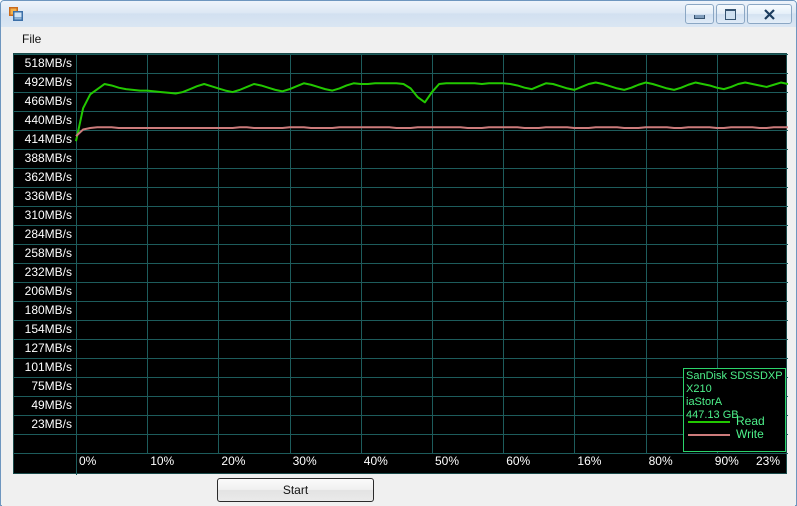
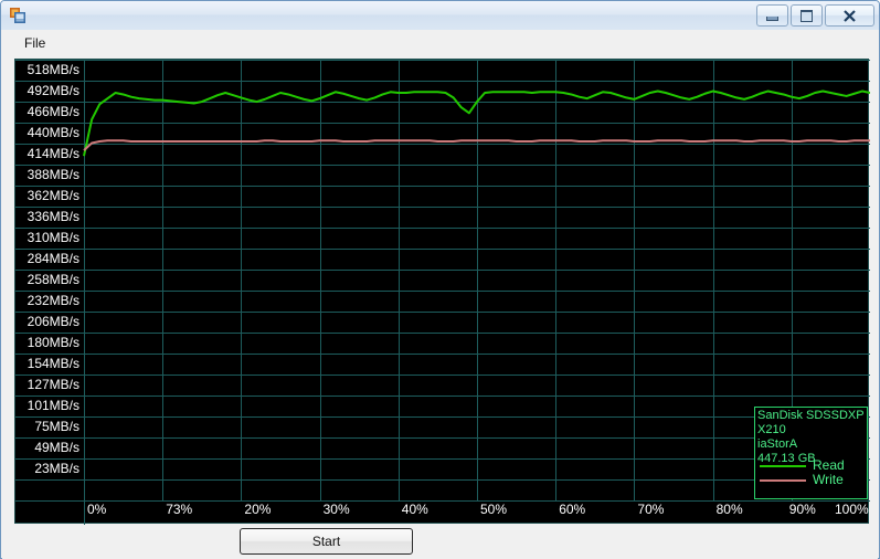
  File
  518MB/s
  492MB/s
  466MB/s
  440MB/s
  414MB/s
  388MB/s
  362MB/s
  336MB/s
  310MB/s
  284MB/s
  258MB/s
  232MB/s
  206MB/s
  180MB/s
  154MB/s
  127MB/s
  101MB/s
  75MB/s
  49MB/s
  23MB/s
  0%
- 10%
+ 73%
  20%
  30%
  40%
  50%
  60%
- 16%
+ 70%
  80%
  90%
- 23%
+ 100%
  SanDisk SDSSDXP
  X210
  iaStorA
  447.13 GB
  Read
  Write
  Start
